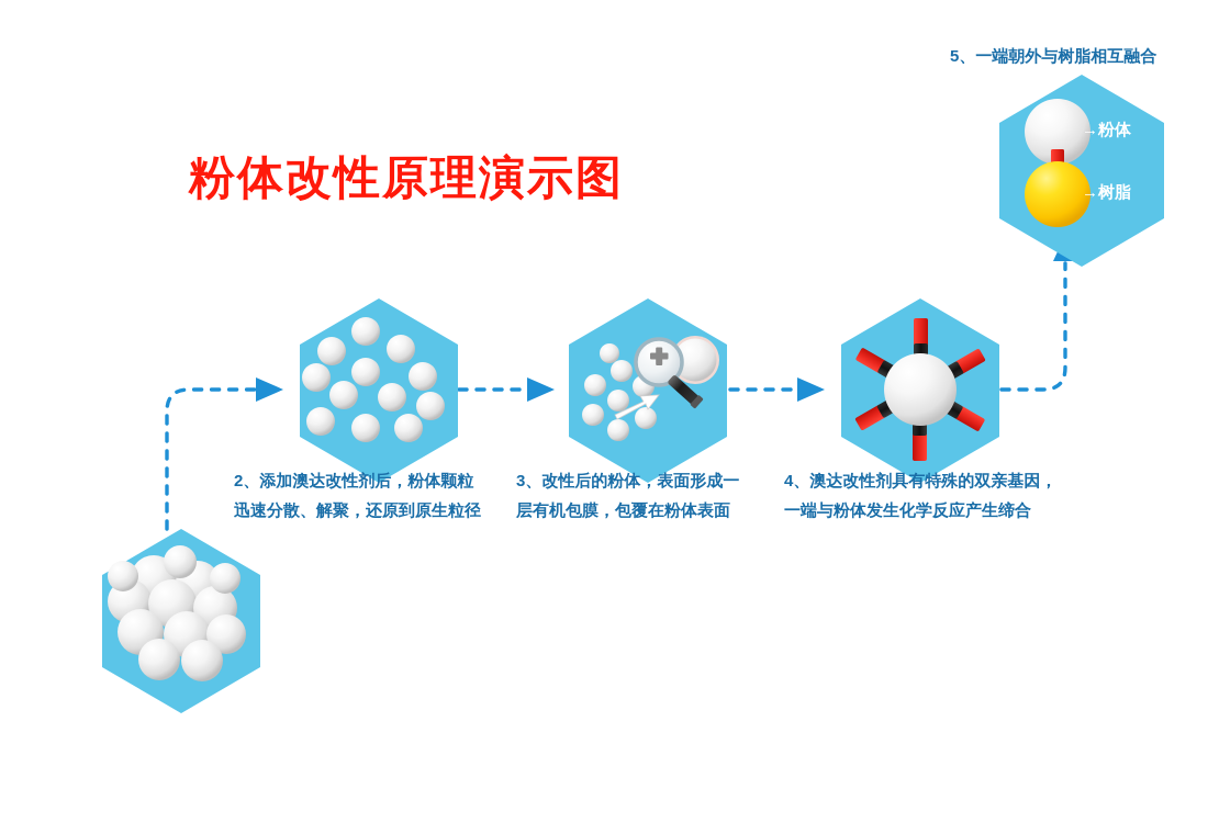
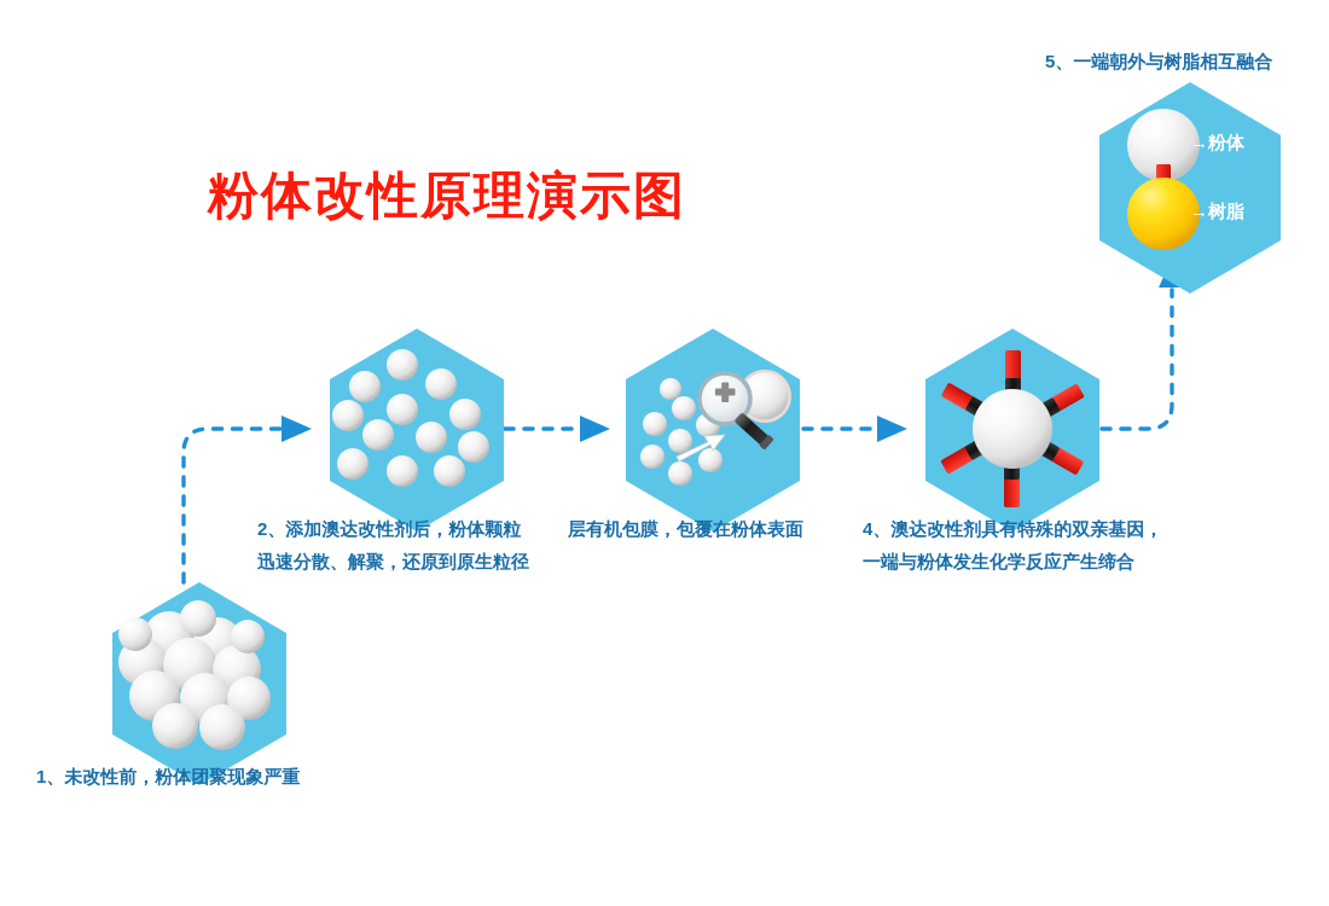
  粉体改性原理演示图
+ 1、未改性前，粉体团聚现象严重
  2、添加澳达改性剂后，粉体颗粒
  迅速分散、解聚，还原到原生粒径
- 3、改性后的粉体，表面形成一
  层有机包膜，包覆在粉体表面
  4、澳达改性剂具有特殊的双亲基因，
  一端与粉体发生化学反应产生缔合
  5、一端朝外与树脂相互融合
  →粉体
  →树脂
